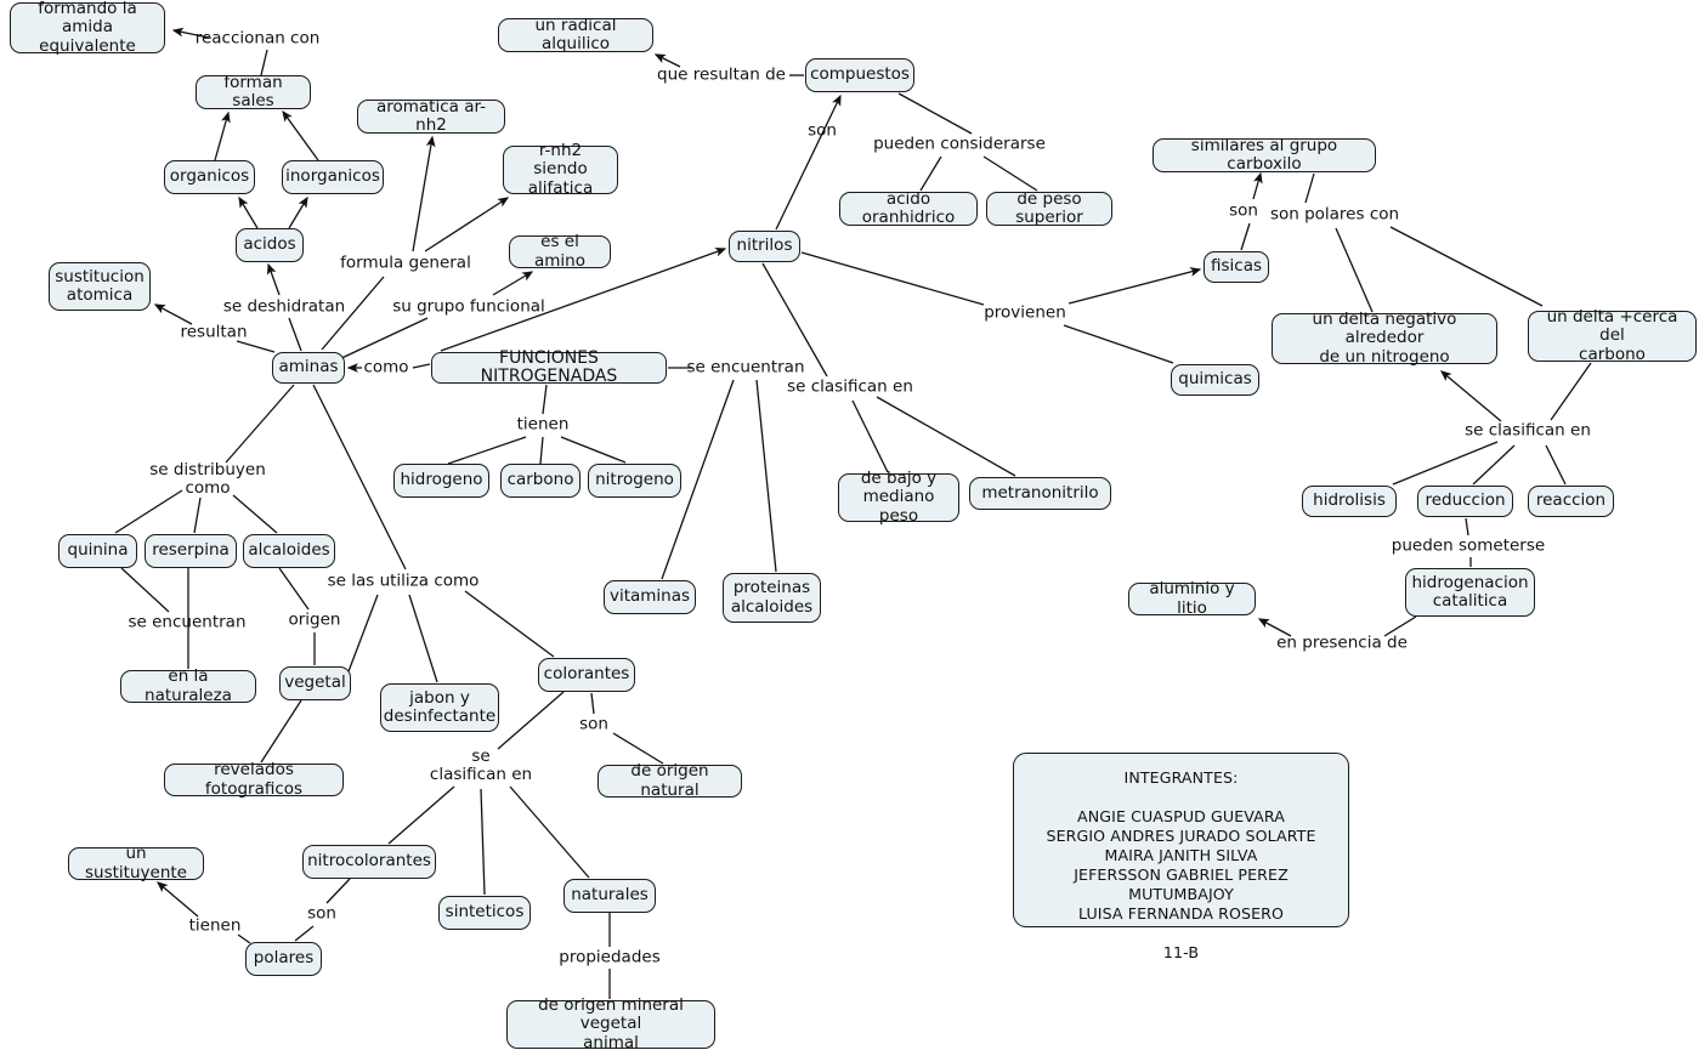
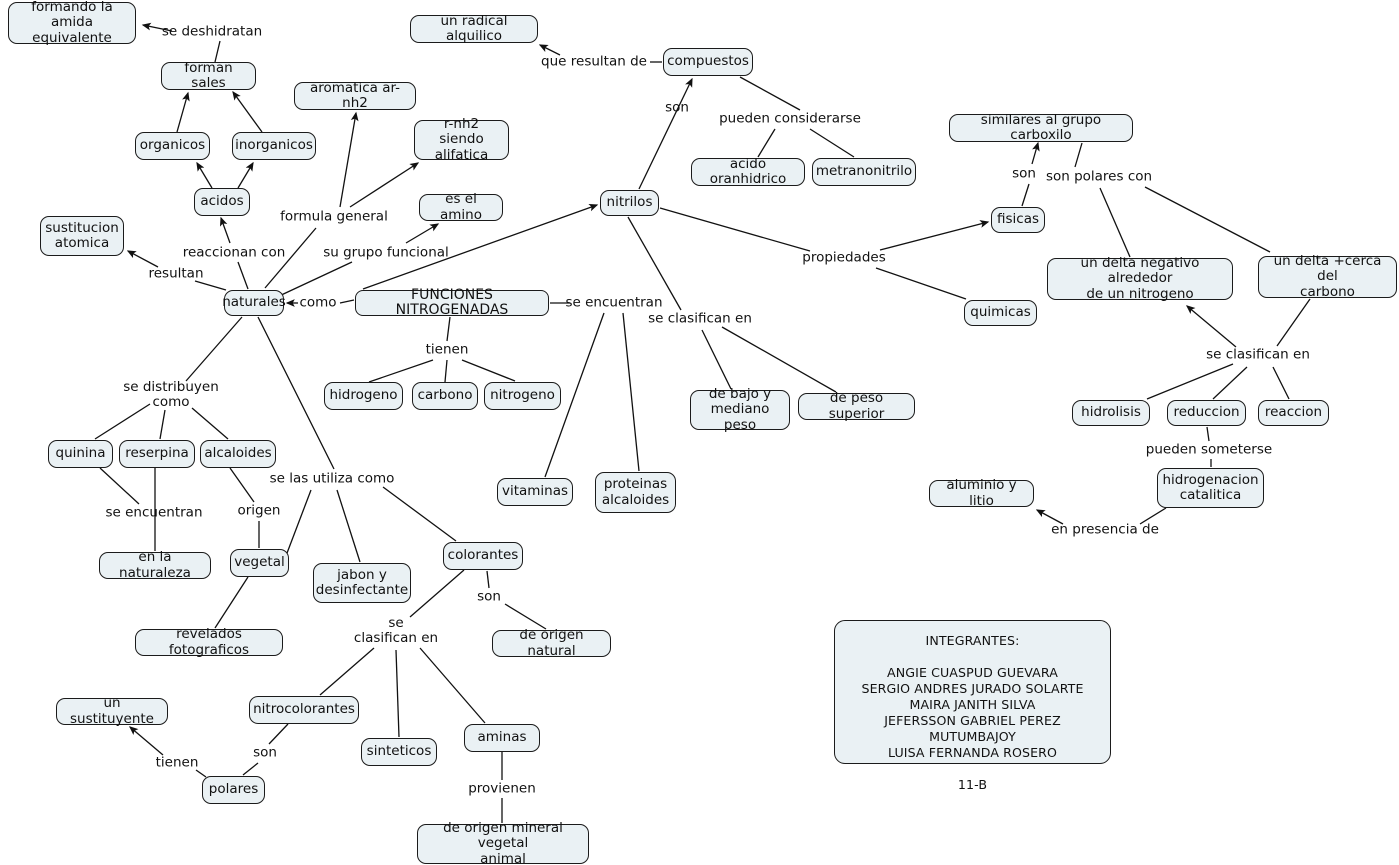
  formando la amida
  equivalente
  un radical alquilico
  compuestos
  forman sales
  aromatica ar-nh2
  similares al grupo carboxilo
  r-nh2 siendo
  alifatica
  organicos
  inorganicos
  acido oranhidrico
- de peso superior
+ metranonitrilo
  acidos
  es el amino
  nitrilos
  fisicas
  sustitucion
  atomica
  un delta negativo alrededor
  de un nitrogeno
  un delta +cerca del
  carbono
- aminas
+ naturales
  FUNCIONES NITROGENADAS
  quimicas
  hidrogeno
  carbono
  nitrogeno
  de bajo y
  mediano peso
- metranonitrilo
+ de peso superior
  hidrolisis
  reduccion
  reaccion
  quinina
  reserpina
  alcaloides
  hidrogenacion
  catalitica
  aluminio y litio
  vitaminas
  proteinas
  alcaloides
  colorantes
  en la naturaleza
  vegetal
  jabon y
  desinfectante
  de origen natural
  revelados fotograficos
  INTEGRANTES:
  ANGIE CUASPUD GUEVARA
  SERGIO ANDRES JURADO SOLARTE
  MAIRA JANITH SILVA
  JEFERSSON GABRIEL PEREZ MUTUMBAJOY
  LUISA FERNANDA ROSERO
  11-B
  un sustituyente
  nitrocolorantes
- naturales
+ aminas
  sinteticos
  polares
  de origen mineral vegetal
  animal
- reaccionan con
+ se deshidratan
  que resultan de
  son
  pueden considerarse
  son
  son polares con
  formula general
- se deshidratan
+ reaccionan con
  su grupo funcional
- provienen
+ propiedades
  resultan
  como
  se encuentran
  se clasifican en
  tienen
  se clasifican en
  se distribuyen
  como
  pueden someterse
  se las utiliza como
  origen
  se encuentran
  en presencia de
  son
  se
  clasifican en
  son
  tienen
- propiedades
+ provienen
